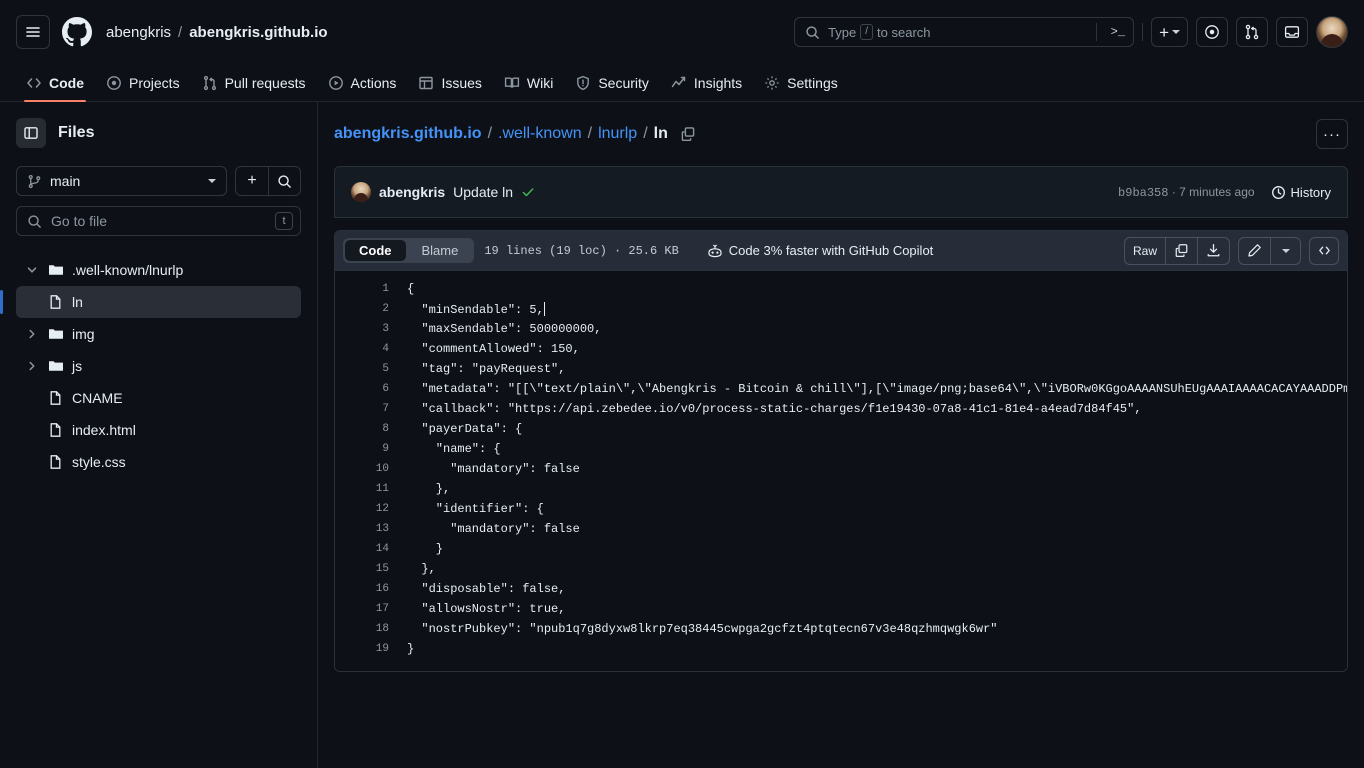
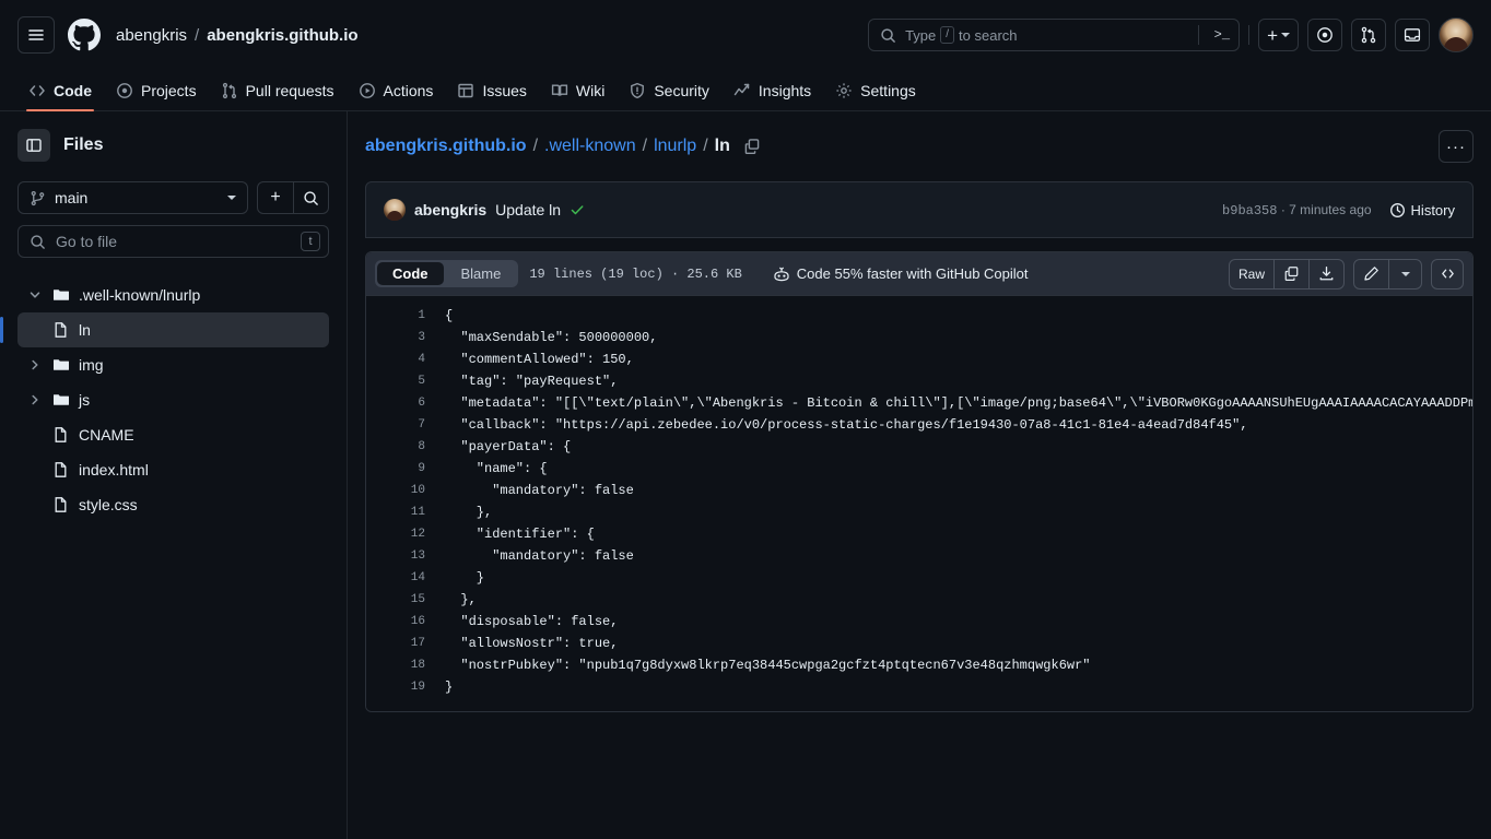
  abengkris
  /
  abengkris.github.io
  Type
  /
  to search
  >_
  +
  Code
  Projects
  Pull requests
  Actions
  Issues
  Wiki
  Security
  Insights
  Settings
  Files
  main
  +
  Go to file
  t
  .well-known/lnurlp
  ln
  img
  js
  CNAME
  index.html
  style.css
  abengkris.github.io
  /
  .well-known
  /
  lnurlp
  /
  ln
  ···
  abengkris
  Update ln
  b9ba358 · 7 minutes ago
  History
  Code
  Blame
  19 lines (19 loc) · 25.6 KB
- Code 3% faster with GitHub Copilot
+ Code 55% faster with GitHub Copilot
  Raw
  1
  {
- 2
- "minSendable": 5,
  3
  "maxSendable": 500000000,
  4
  "commentAllowed": 150,
  5
  "tag": "payRequest",
  6
  "metadata": "[[\"text/plain\",\"Abengkris - Bitcoin & chill\"],[\"image/png;base64\",\"iVBORw0KGgoAAAANSUhEUgAAAIAAAACACAYAAADDPm
  7
  "callback": "https://api.zebedee.io/v0/process-static-charges/f1e19430-07a8-41c1-81e4-a4ead7d84f45",
  8
  "payerData": {
  9
  "name": {
  10
  "mandatory": false
  11
  },
  12
  "identifier": {
  13
  "mandatory": false
  14
  }
  15
  },
  16
  "disposable": false,
  17
  "allowsNostr": true,
  18
  "nostrPubkey": "npub1q7g8dyxw8lkrp7eq38445cwpga2gcfzt4ptqtecn67v3e48qzhmqwgk6wr"
  19
  }
